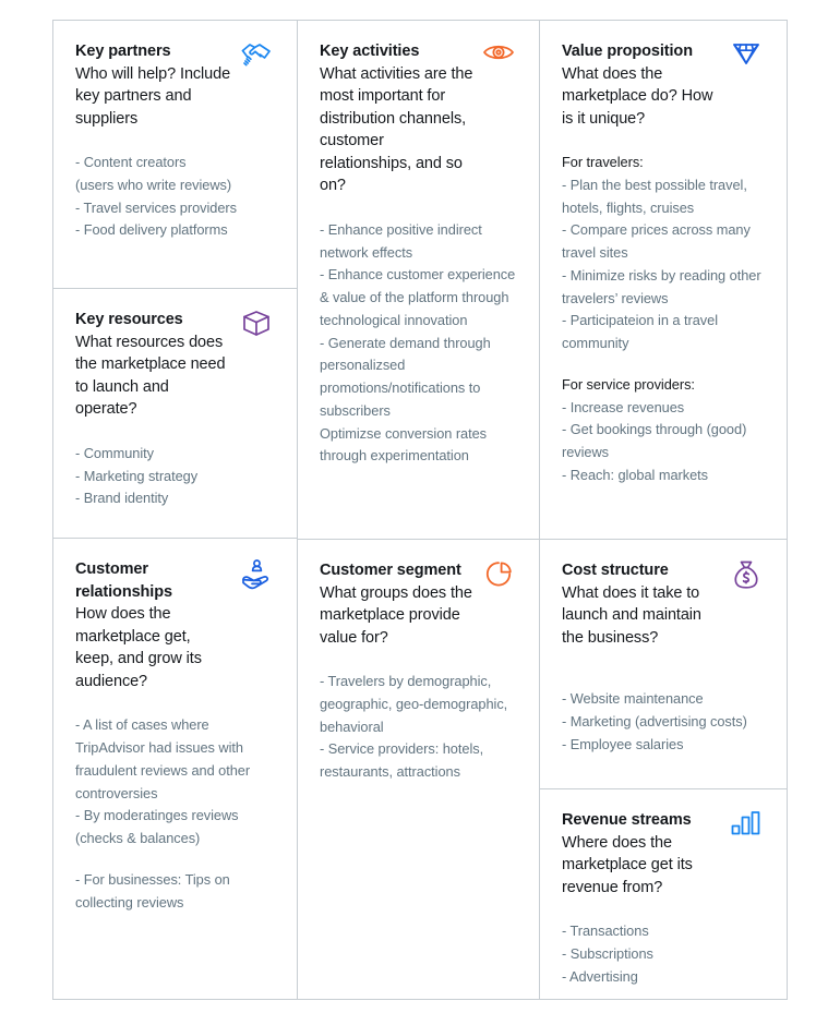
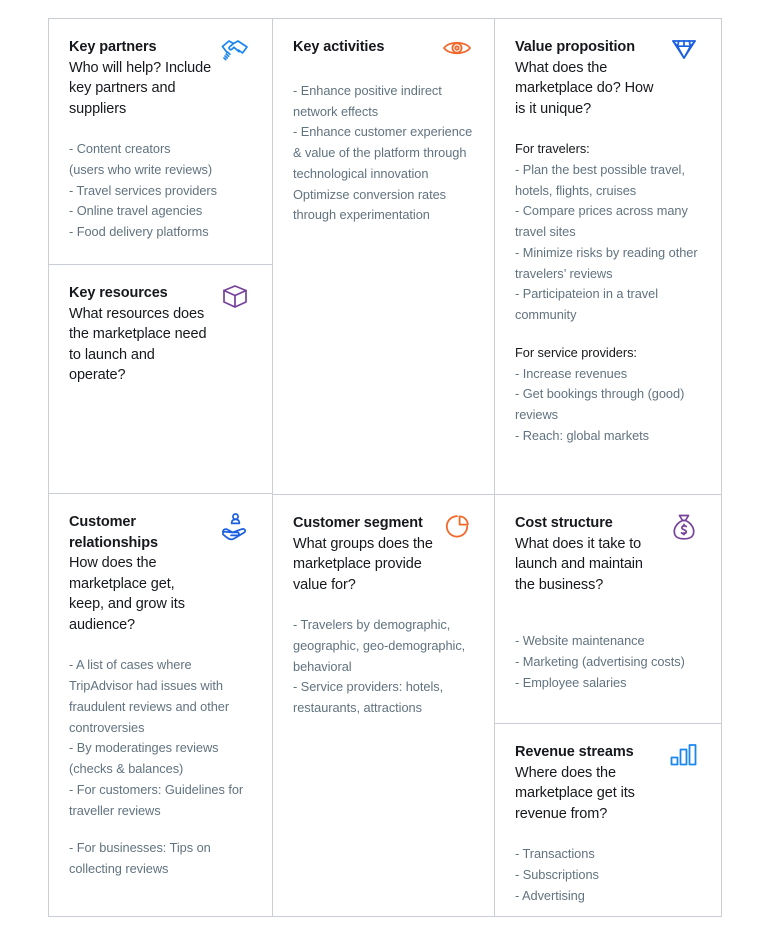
  Key partners
  Who will help? Include key partners and suppliers
  - Content creators
  (users who write reviews)
  - Travel services providers
+ - Online travel agencies
  - Food delivery platforms
  Key resources
  What resources does the marketplace need to launch and operate?
- - Community
- - Marketing strategy
- - Brand identity
  Customer relationships
  How does the marketplace get, keep, and grow its audience?
  - A list of cases where TripAdvisor had issues with fraudulent reviews and other controversies
  - By moderatinges reviews (checks & balances)
+ - For customers: Guidelines for traveller reviews
  - For businesses: Tips on collecting reviews
  Key activities
- What activities are the most important for distribution channels, customer relationships, and so on?
  - Enhance positive indirect network effects
  - Enhance customer experience & value of the platform through technological innovation
- - Generate demand through personalizsed promotions/notifications to subscribers
  Optimizse conversion rates through experimentation
  Customer segment
  What groups does the marketplace provide value for?
  - Travelers by demographic, geographic, geo-demographic, behavioral
  - Service providers: hotels, restaurants, attractions
  Value proposition
  What does the marketplace do? How is it unique?
  For travelers:
  - Plan the best possible travel, hotels, flights, cruises
  - Compare prices across many travel sites
  - Minimize risks by reading other travelers’ reviews
  - Participateion in a travel community
  For service providers:
  - Increase revenues
  - Get bookings through (good) reviews
  - Reach: global markets
  Cost structure
  What does it take to launch and maintain the business?
  - Website maintenance
  - Marketing (advertising costs)
  - Employee salaries
  Revenue streams
  Where does the marketplace get its revenue from?
  - Transactions
  - Subscriptions
  - Advertising
